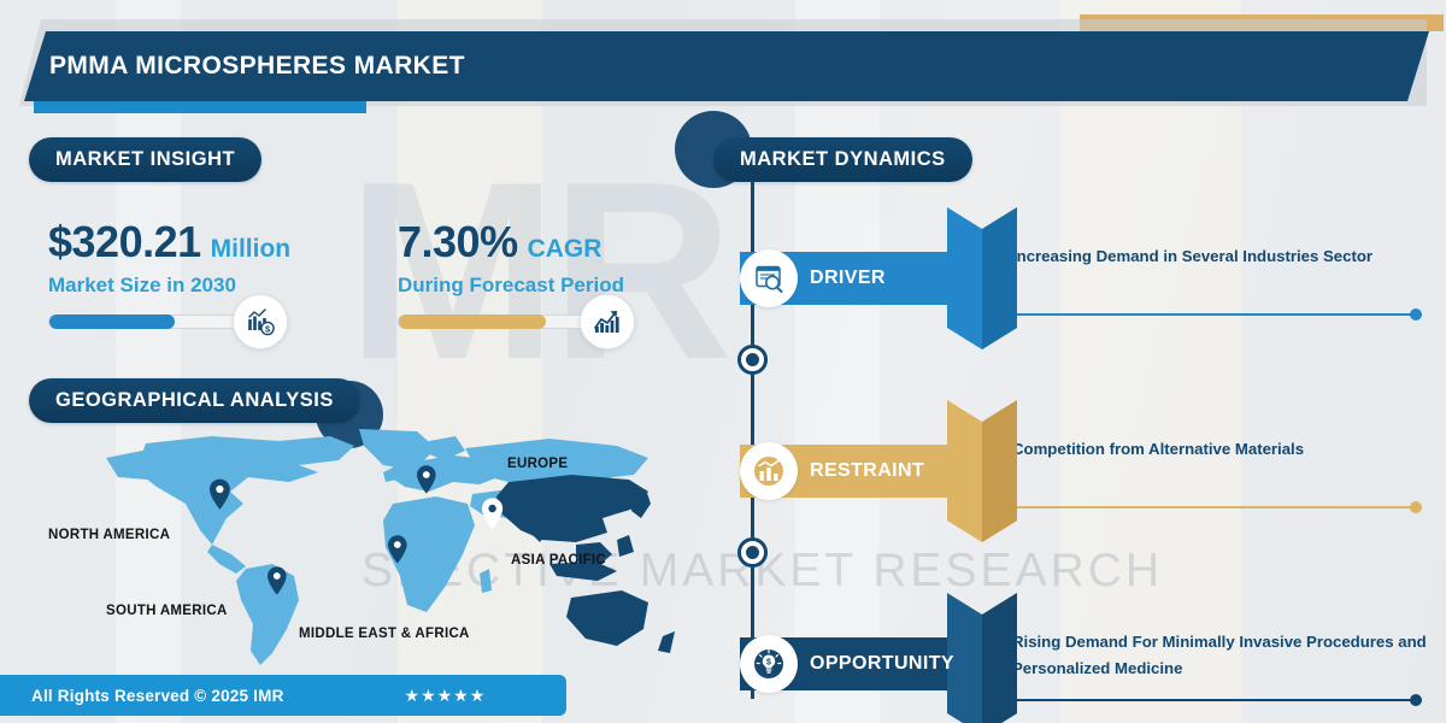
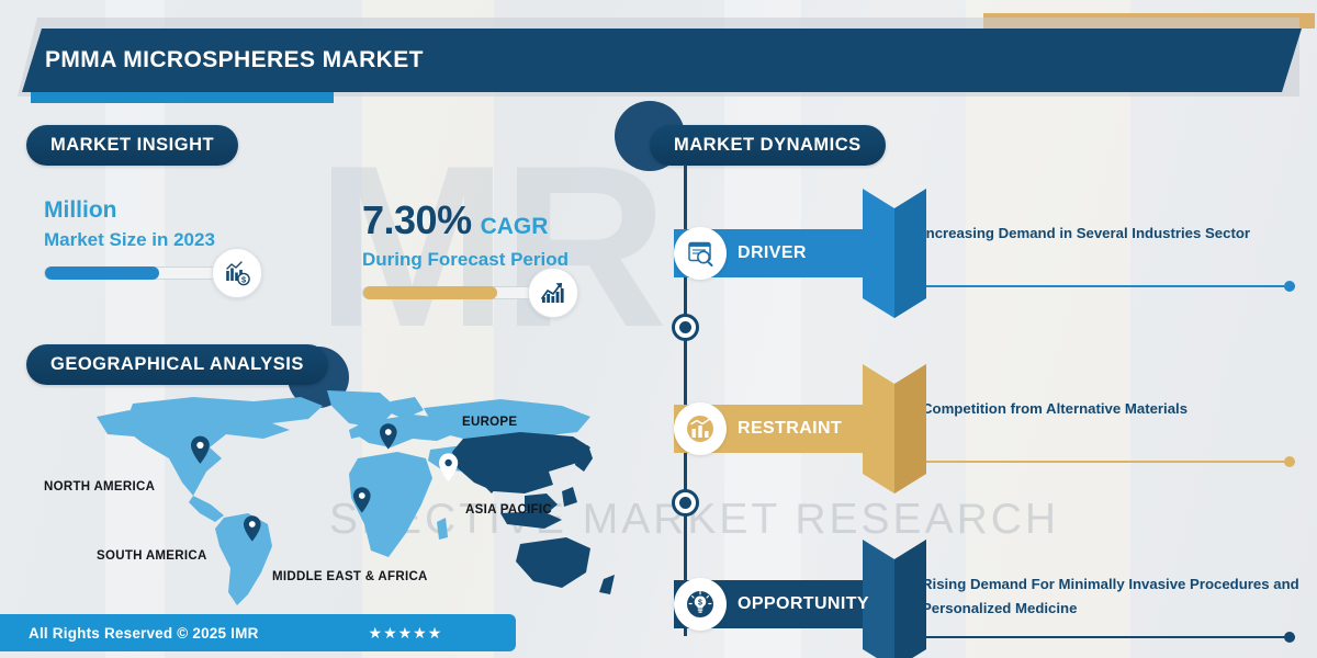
  MR
  SCTI MARKET RESEARC
  PMMA MICROSPHERES MARKET
  MARKET INSIGHT
- $320.21
  Million
- Market Size in 2030
+ Market Size in 2023
  $
  7.30%
  CAGR
  During Forecast Period
  GEOGRAPHICAL ANALYSIS
  NORTH AMERICA
  SOUTH AMERICA
  MIDDLE EAST & AFRICA
  EUROPE
  ASIA PACIFIC
  MARKET DYNAMICS
  DRIVER
  ncreasing Demand in Several Industries Sector
  RESTRAINT
  Competition from Alternative Materials
  OPPORTUNITY
  Rising Demand For Minimally Invasive Procedures and Personalized Medicine
  All Rights Reserved © 2025 IMR
  ★★★★★
